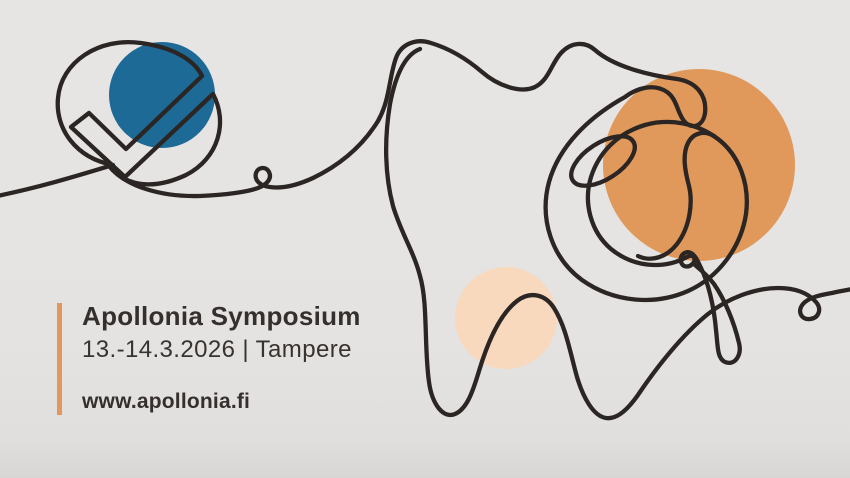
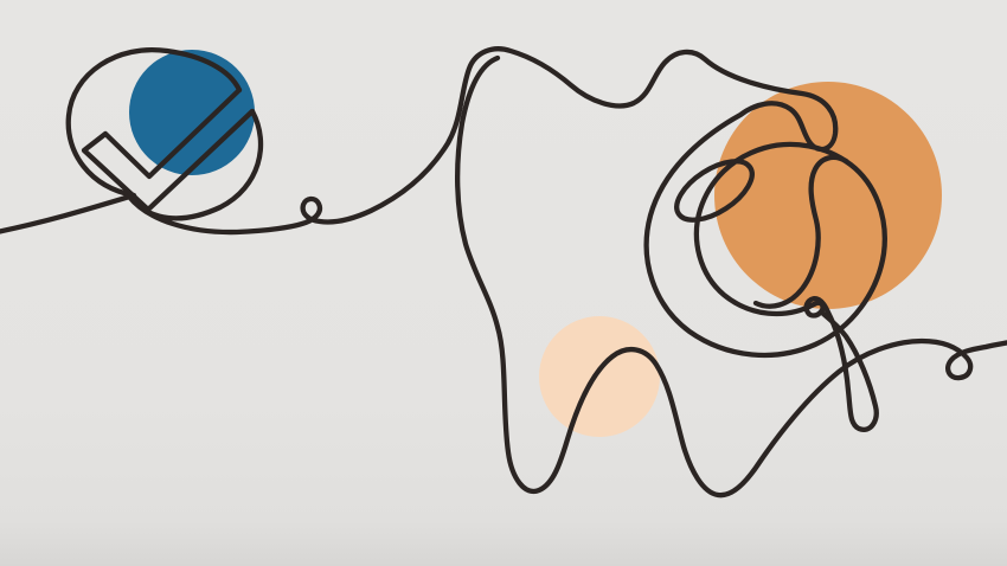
- Apollonia Symposium
- 13.-14.3.2026 | Tampere
- www.apollonia.fi
